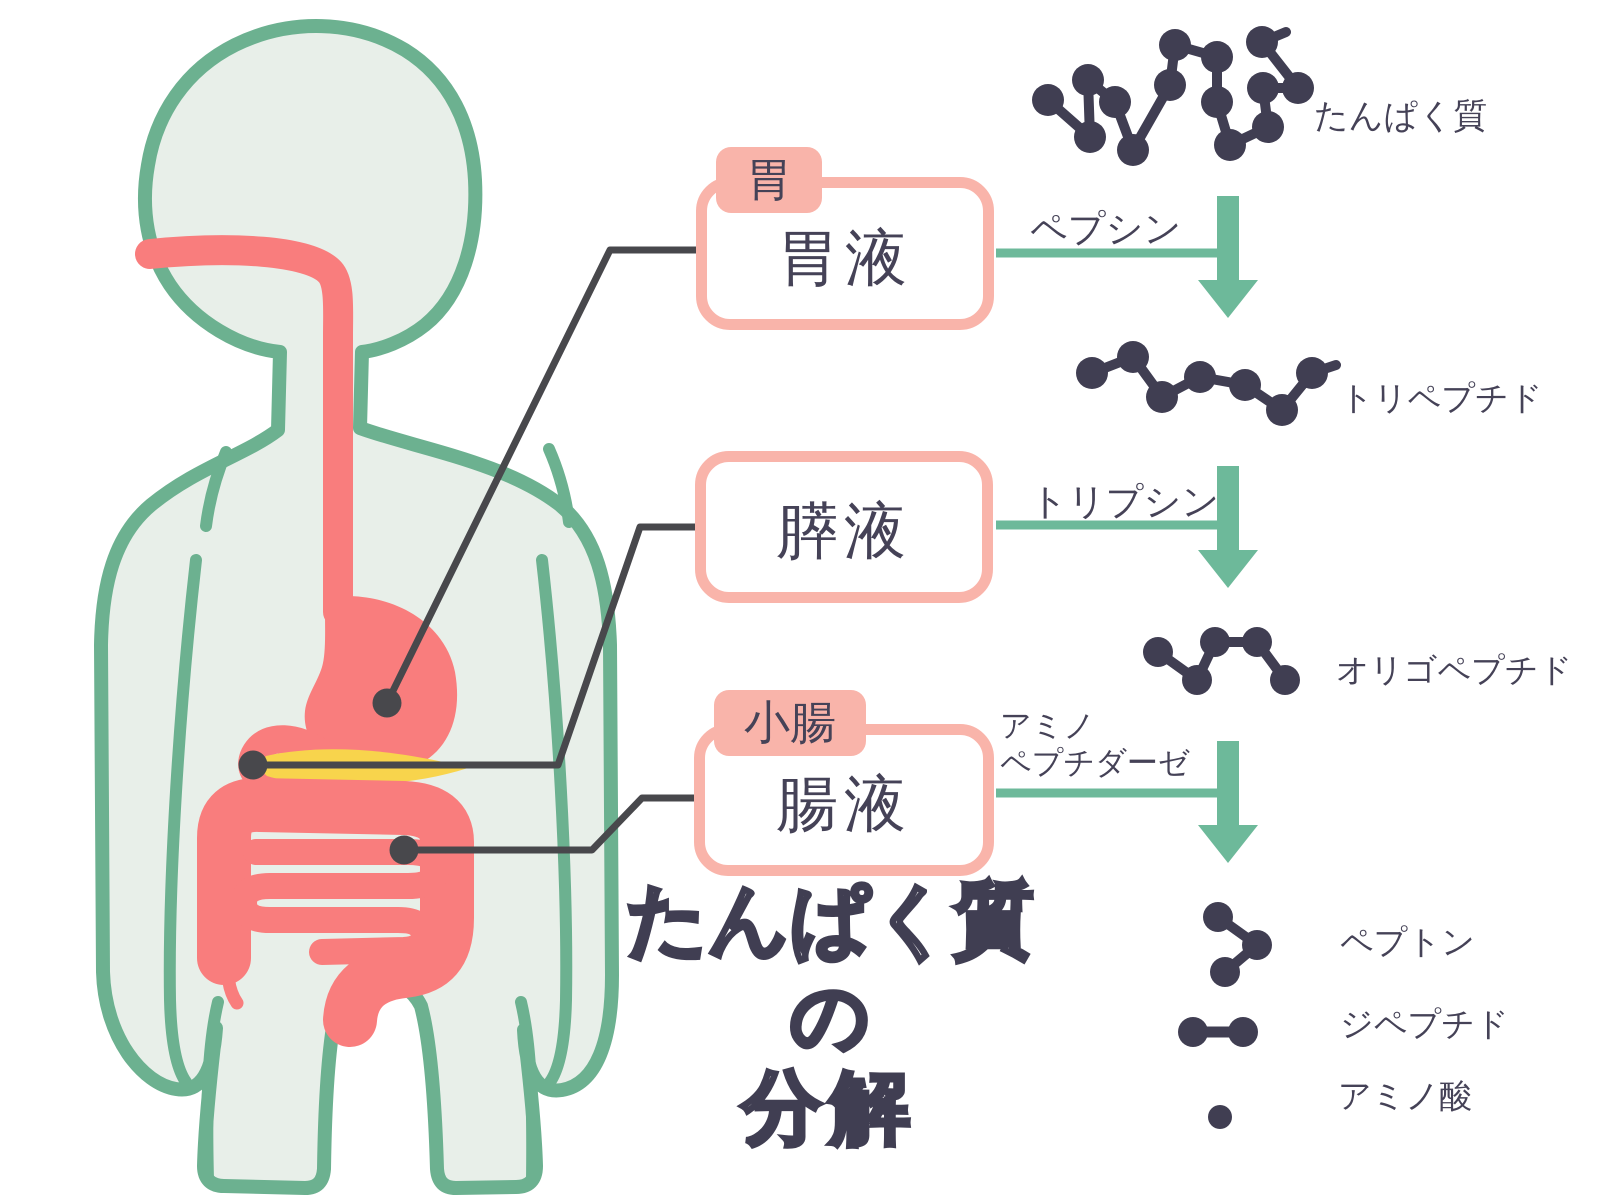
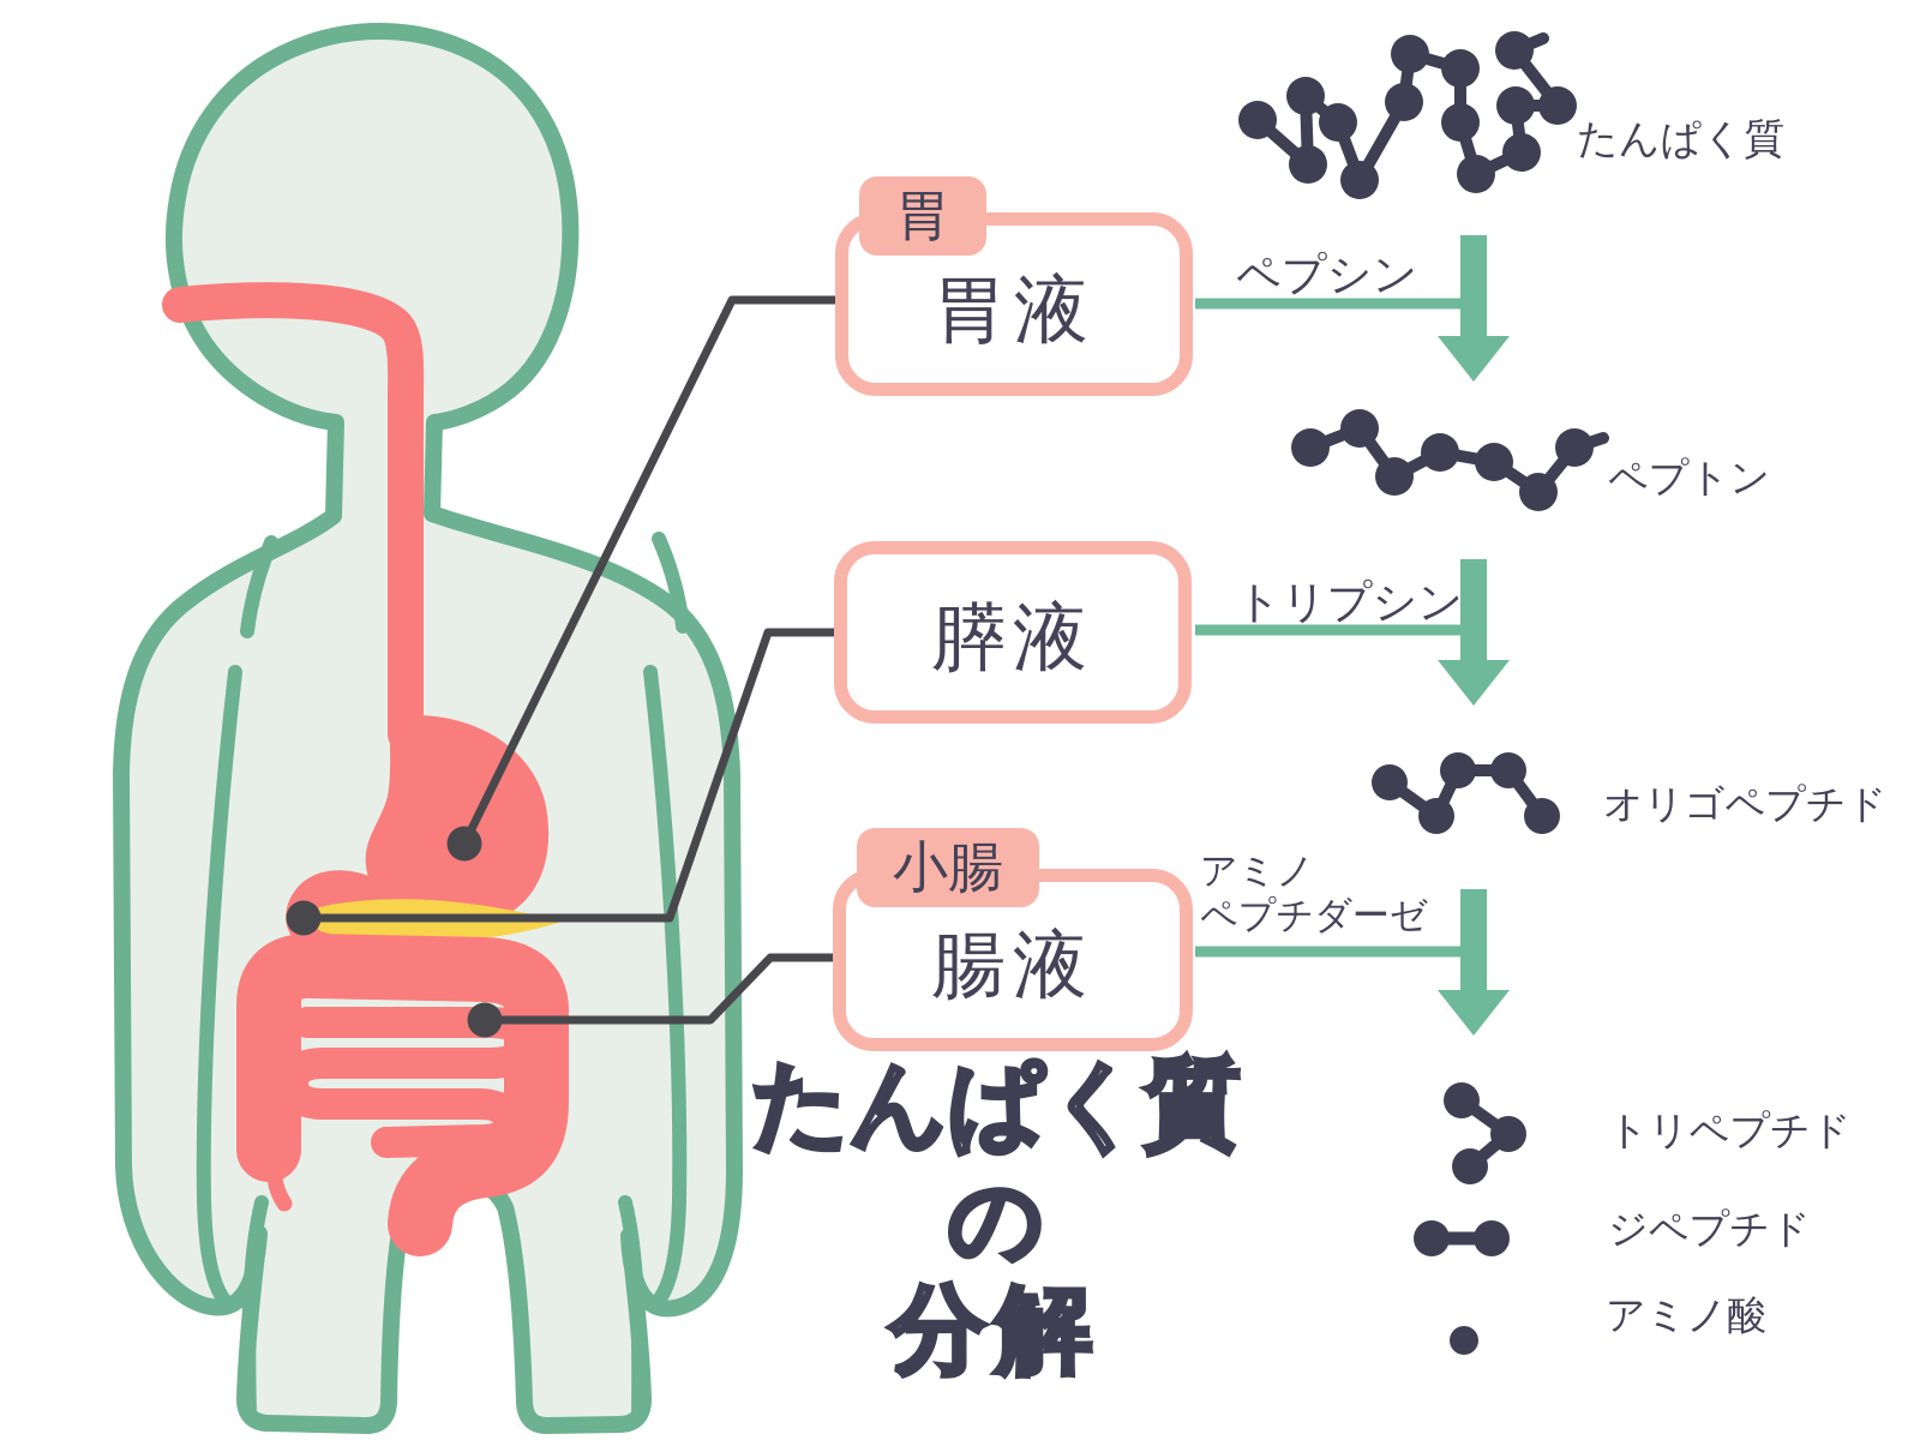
  胃液
  胃
  膵液
  腸液
  小腸
  ペプシン
  トリプシン
  アミノ
  ペプチダーゼ
  たんぱく質
- トリペプチド
+ ペプトン
  オリゴペプチド
- ペプトン
+ トリペプチド
  ジペプチド
  アミノ酸
  たんぱく質
  の
  分解
